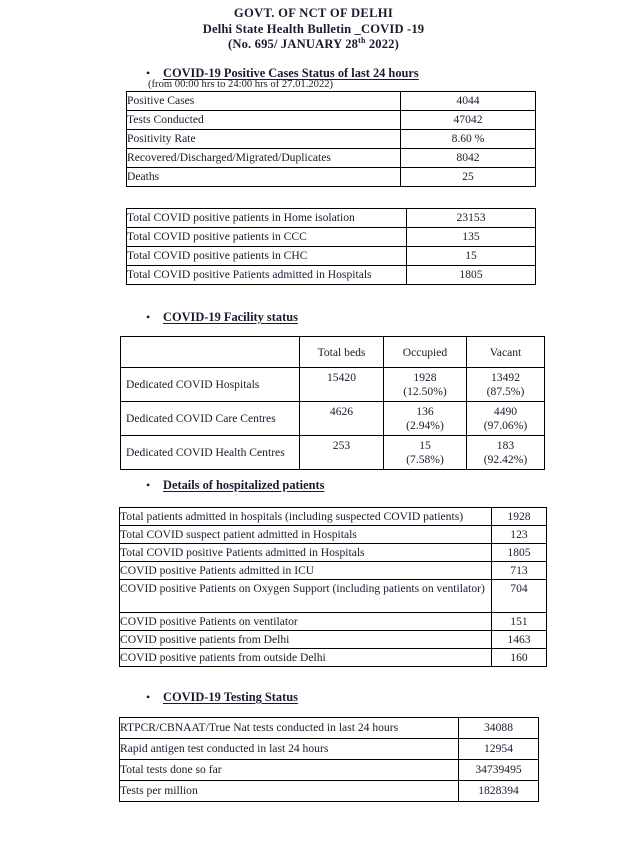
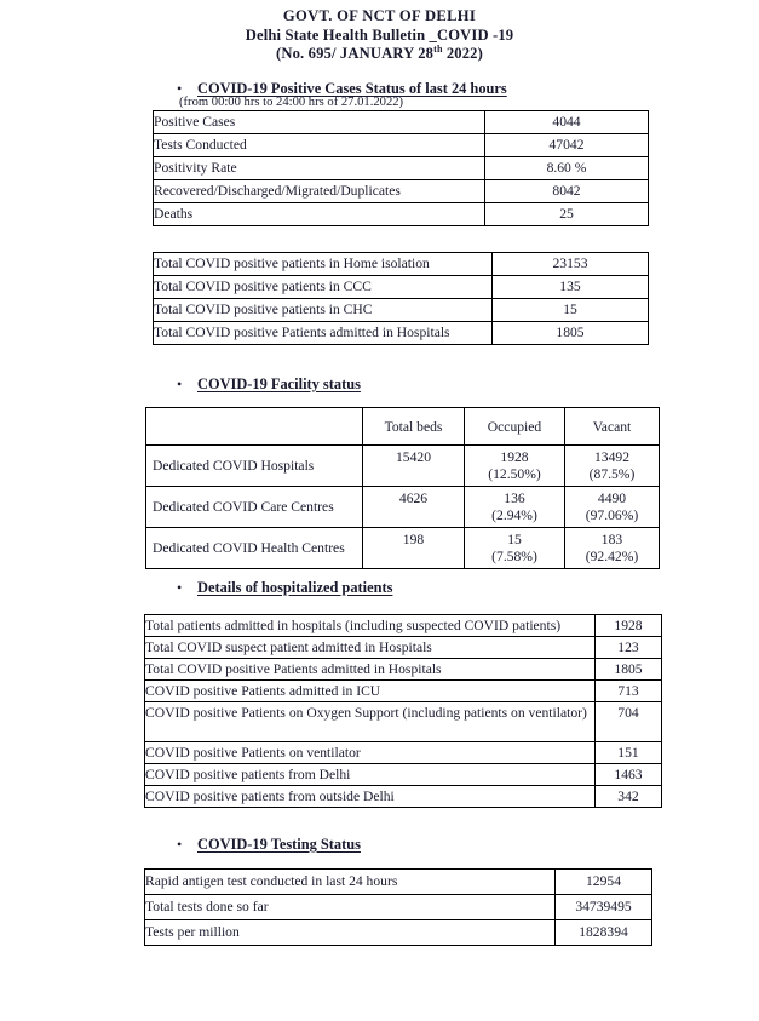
  GOVT. OF NCT OF DELHI
  Delhi State Health Bulletin _COVID -19
  (No. 695/ JANUARY 28th 2022)
  •
  COVID-19 Positive Cases Status of last 24 hours
  (from 00:00 hrs to 24:00 hrs of 27.01.2022)
  Positive Cases	4044
  Tests Conducted	47042
  Positivity Rate	8.60 %
  Recovered/Discharged/Migrated/Duplicates	8042
  Deaths	25
  Total COVID positive patients in Home isolation	23153
  Total COVID positive patients in CCC	135
  Total COVID positive patients in CHC	15
  Total COVID positive Patients admitted in Hospitals	1805
  •
  COVID-19 Facility status
  	Total beds	Occupied	Vacant
  Dedicated COVID Hospitals	15420	1928 (12.50%)	13492 (87.5%)
  Dedicated COVID Care Centres	4626	136 (2.94%)	4490 (97.06%)
- Dedicated COVID Health Centres	253	15 (7.58%)	183 (92.42%)
+ Dedicated COVID Health Centres	198	15 (7.58%)	183 (92.42%)
  •
  Details of hospitalized patients
  Total patients admitted in hospitals (including suspected COVID patients)	1928
  Total COVID suspect patient admitted in Hospitals	123
  Total COVID positive Patients admitted in Hospitals	1805
  COVID positive Patients admitted in ICU	713
  COVID positive Patients on Oxygen Support (including patients on ventilator)	704
  COVID positive Patients on ventilator	151
  COVID positive patients from Delhi	1463
- COVID positive patients from outside Delhi	160
+ COVID positive patients from outside Delhi	342
  •
  COVID-19 Testing Status
- RTPCR/CBNAAT/True Nat tests conducted in last 24 hours	34088
  Rapid antigen test conducted in last 24 hours	12954
  Total tests done so far	34739495
  Tests per million	1828394
